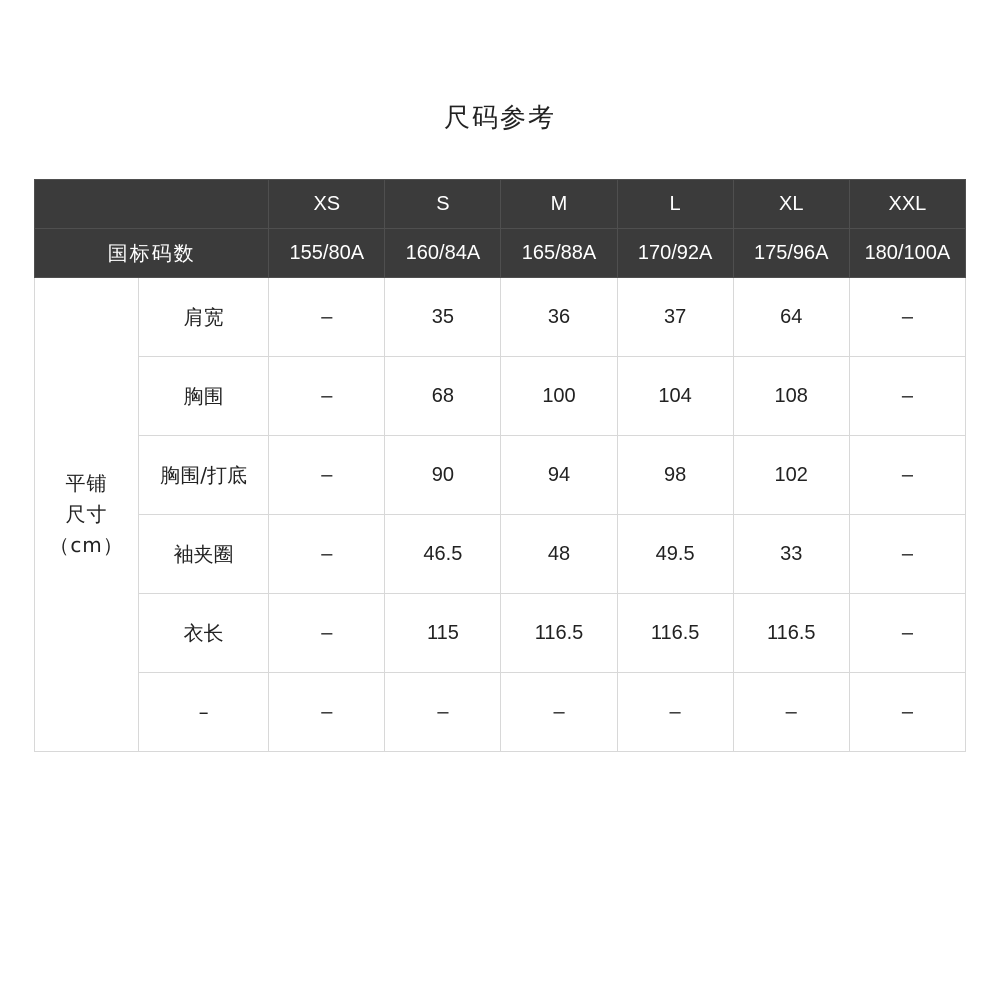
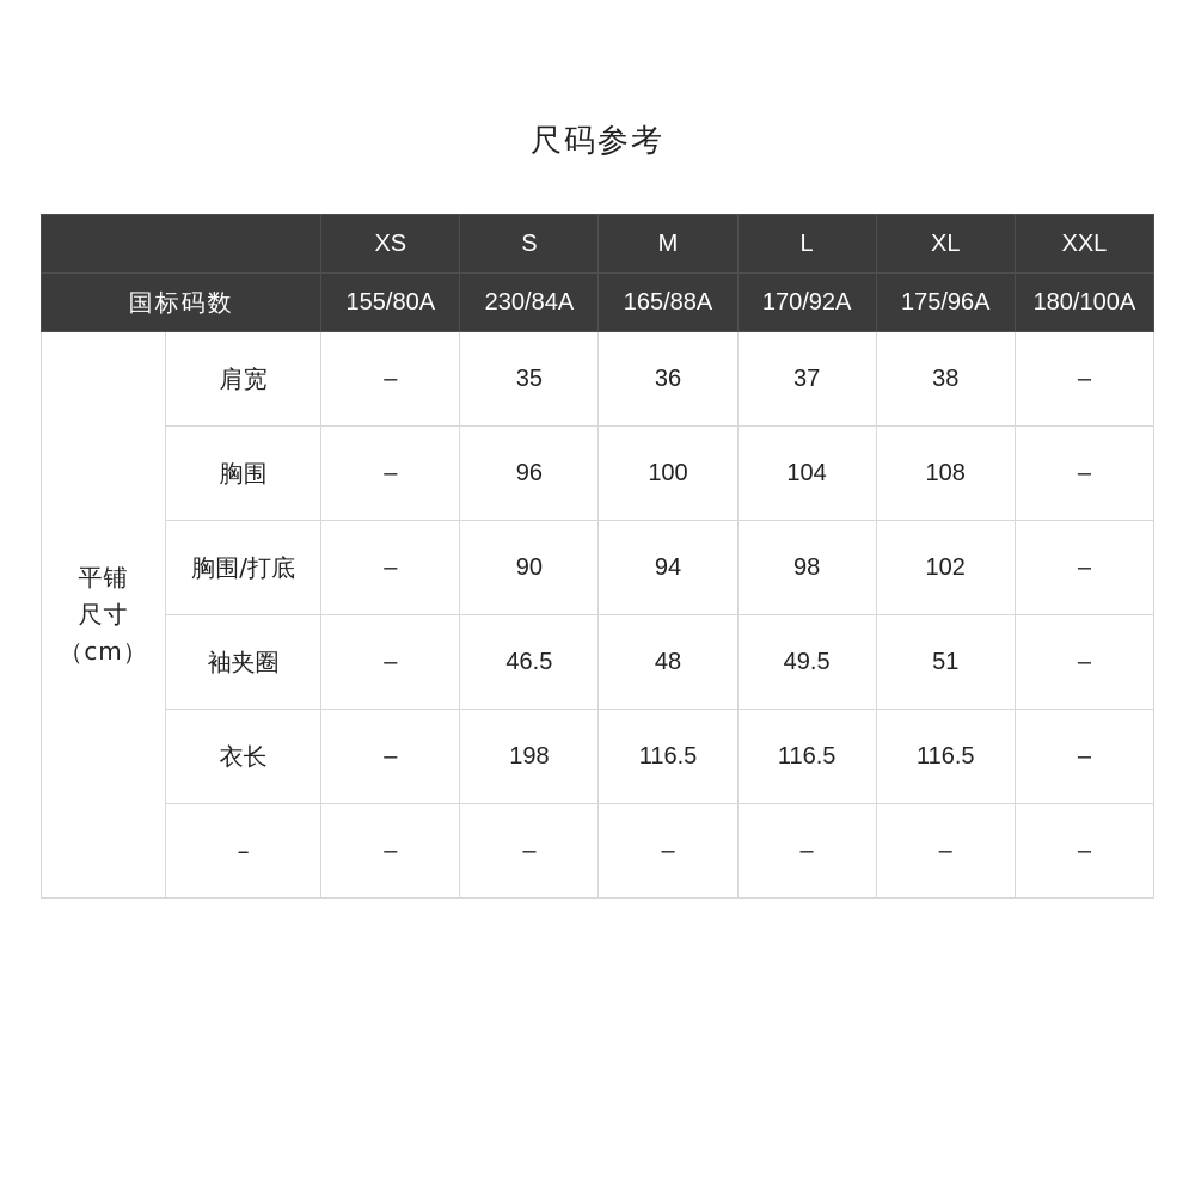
  尺码参考
  	XS	S	M	L	XL	XXL
- 国标码数	155/80A	160/84A	165/88A	170/92A	175/96A	180/100A
+ 国标码数	155/80A	230/84A	165/88A	170/92A	175/96A	180/100A
- 平铺 尺寸 （cm）	肩宽	–	35	36	37	64	–
+ 平铺 尺寸 （cm）	肩宽	–	35	36	37	38	–
- 胸围	–	68	100	104	108	–
+ 胸围	–	96	100	104	108	–
  胸围/打底	–	90	94	98	102	–
- 袖夹圈	–	46.5	48	49.5	33	–
+ 袖夹圈	–	46.5	48	49.5	51	–
- 衣长	–	115	116.5	116.5	116.5	–
+ 衣长	–	198	116.5	116.5	116.5	–
  –	–	–	–	–	–	–
